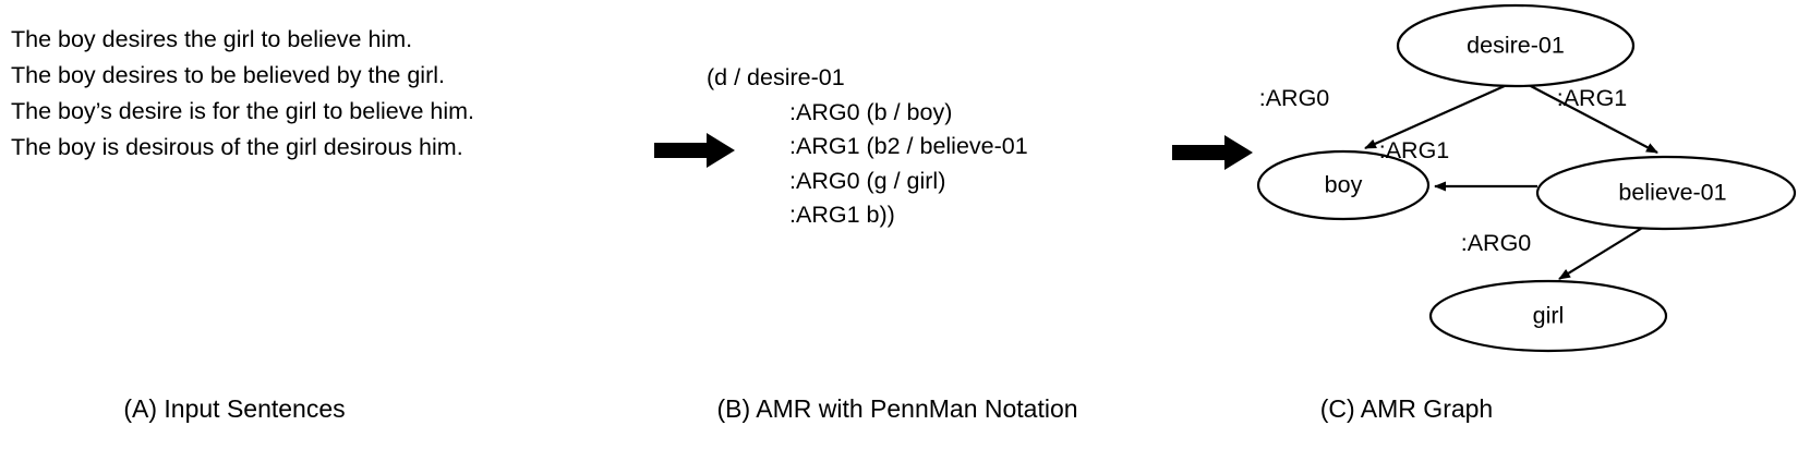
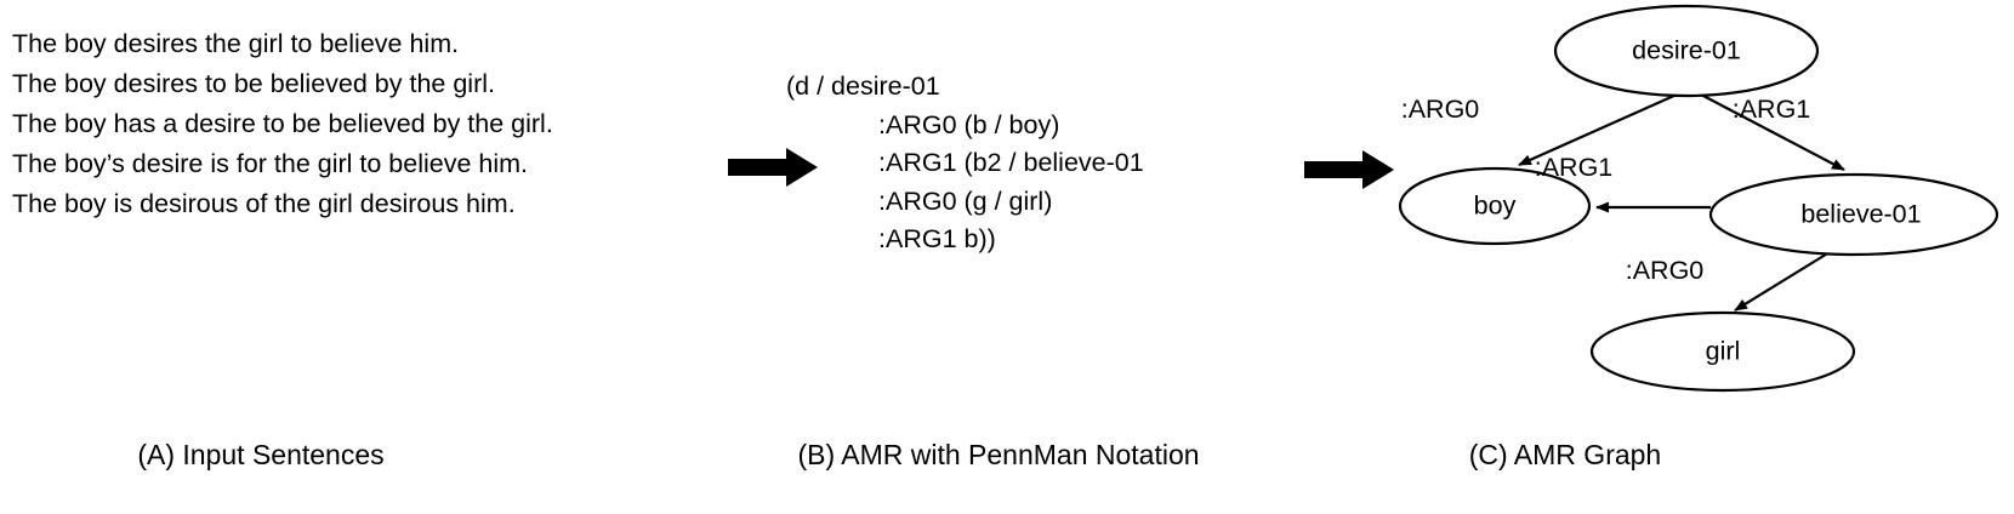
  The boy desires the girl to believe him.
  The boy desires to be believed by the girl.
+ The boy has a desire to be believed by the girl.
  The boy’s desire is for the girl to believe him.
  The boy is desirous of the girl desirous him.
  (d / desire-01
  :ARG0 (b / boy)
  :ARG1 (b2 / believe-01
  :ARG0 (g / girl)
  :ARG1 b))
  desire-01
  boy
  believe-01
  girl
  :ARG0
  :ARG1
  :ARG1
  :ARG0
  (A) Input Sentences
  (B) AMR with PennMan Notation
  (C) AMR Graph
